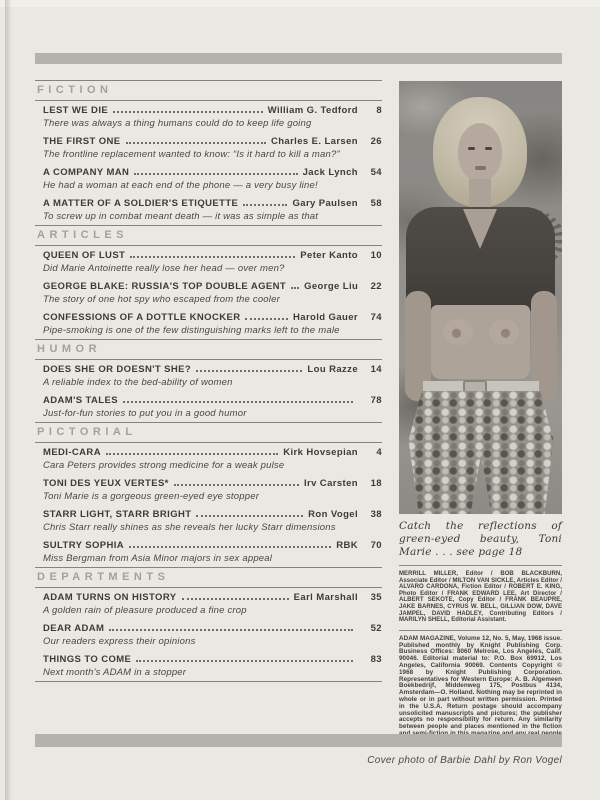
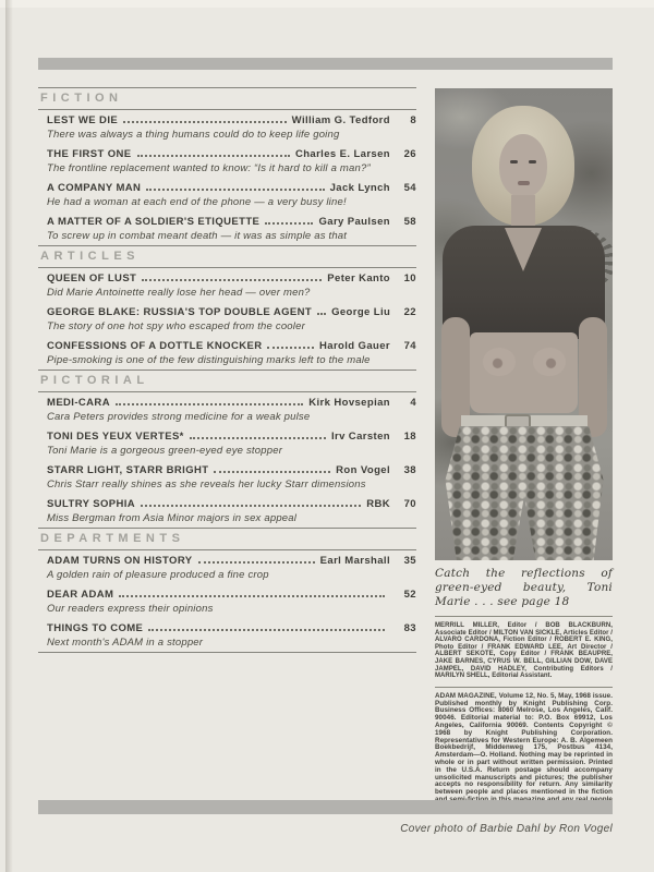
  FICTION
  LEST WE DIE
  William G. Tedford
  8
  There was always a thing humans could do to keep life going
  THE FIRST ONE
  Charles E. Larsen
  26
  The frontline replacement wanted to know: “Is it hard to kill a man?”
  A COMPANY MAN
  Jack Lynch
  54
  He had a woman at each end of the phone — a very busy line!
  A MATTER OF A SOLDIER'S ETIQUETTE
  Gary Paulsen
  58
  To screw up in combat meant death — it was as simple as that
  ARTICLES
  QUEEN OF LUST
  Peter Kanto
  10
  Did Marie Antoinette really lose her head — over men?
  GEORGE BLAKE: RUSSIA'S TOP DOUBLE AGENT
  George Liu
  22
  The story of one hot spy who escaped from the cooler
  CONFESSIONS OF A DOTTLE KNOCKER
  Harold Gauer
  74
  Pipe-smoking is one of the few distinguishing marks left to the male
- HUMOR
- DOES SHE OR DOESN'T SHE?
- Lou Razze
- 14
- A reliable index to the bed-ability of women
- ADAM'S TALES
- 78
- Just-for-fun stories to put you in a good humor
  PICTORIAL
  MEDI-CARA
  Kirk Hovsepian
  4
  Cara Peters provides strong medicine for a weak pulse
  TONI DES YEUX VERTES*
  Irv Carsten
  18
  Toni Marie is a gorgeous green-eyed eye stopper
  STARR LIGHT, STARR BRIGHT
  Ron Vogel
  38
  Chris Starr really shines as she reveals her lucky Starr dimensions
  SULTRY SOPHIA
  RBK
  70
  Miss Bergman from Asia Minor majors in sex appeal
  DEPARTMENTS
  ADAM TURNS ON HISTORY
  Earl Marshall
  35
  A golden rain of pleasure produced a fine crop
  DEAR ADAM
  52
  Our readers express their opinions
  THINGS TO COME
  83
  Next month's ADAM in a stopper
  Catch the reflections of green-eyed beauty, Toni Marie . . . see page 18
  Cover photo of Barbie Dahl by Ron Vogel
